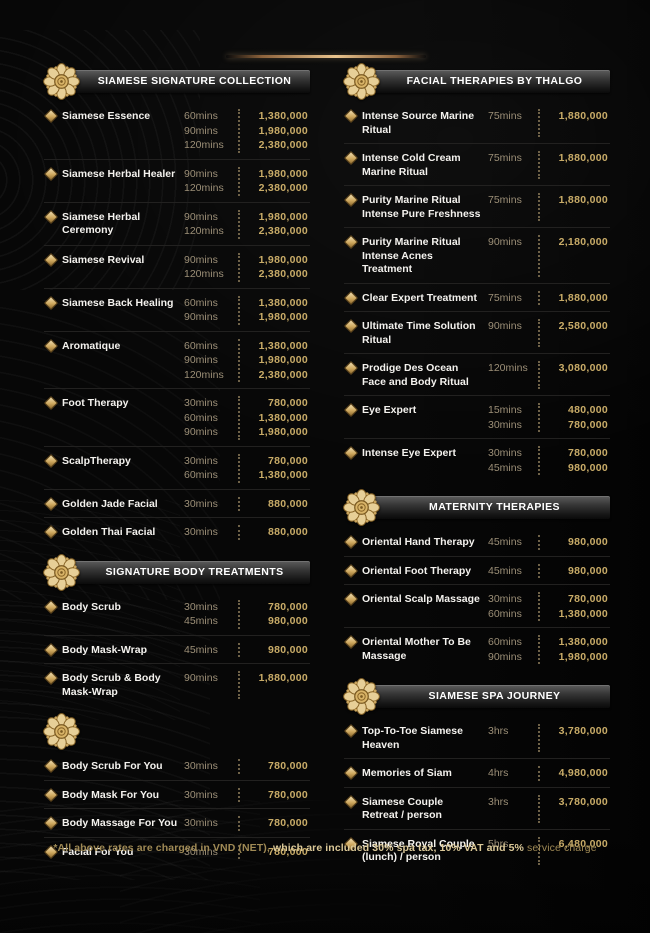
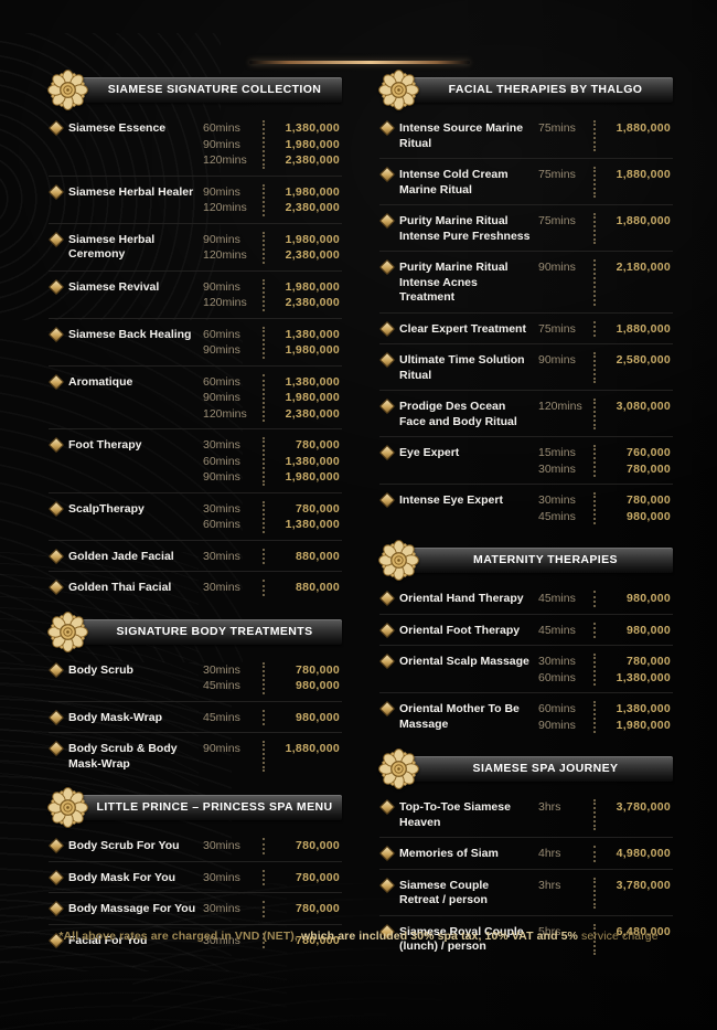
  SIAMESE SIGNATURE COLLECTION
  Siamese Essence
  60mins
  90mins
  120mins
  1,380,000
  1,980,000
  2,380,000
  Siamese Herbal Healer
  90mins
  120mins
  1,980,000
  2,380,000
  Siamese Herbal Ceremony
  90mins
  120mins
  1,980,000
  2,380,000
  Siamese Revival
  90mins
  120mins
  1,980,000
  2,380,000
  Siamese Back Healing
  60mins
  90mins
  1,380,000
  1,980,000
  Aromatique
  60mins
  90mins
  120mins
  1,380,000
  1,980,000
  2,380,000
  Foot Therapy
  30mins
  60mins
  90mins
  780,000
  1,380,000
  1,980,000
  ScalpTherapy
  30mins
  60mins
  780,000
  1,380,000
  Golden Jade Facial
  30mins
  880,000
  Golden Thai Facial
  30mins
  880,000
  SIGNATURE BODY TREATMENTS
  Body Scrub
  30mins
  45mins
  780,000
  980,000
  Body Mask-Wrap
  45mins
  980,000
  Body Scrub & Body Mask-Wrap
  90mins
  1,880,000
+ LITTLE PRINCE – PRINCESS SPA MENU
  Body Scrub For You
  30mins
  780,000
  Body Mask For You
  30mins
  780,000
  Body Massage For You
  30mins
  780,000
  Facial For You
  30mins
  780,000
  FACIAL THERAPIES BY THALGO
  Intense Source Marine Ritual
  75mins
  1,880,000
  Intense Cold Cream Marine Ritual
  75mins
  1,880,000
  Purity Marine Ritual Intense Pure Freshness
  75mins
  1,880,000
  Purity Marine Ritual Intense Acnes Treatment
  90mins
  2,180,000
  Clear Expert Treatment
  75mins
  1,880,000
  Ultimate Time Solution Ritual
  90mins
  2,580,000
  Prodige Des Ocean Face and Body Ritual
  120mins
  3,080,000
  Eye Expert
  15mins
  30mins
- 480,000
+ 760,000
  780,000
  Intense Eye Expert
  30mins
  45mins
  780,000
  980,000
  MATERNITY THERAPIES
  Oriental Hand Therapy
  45mins
  980,000
  Oriental Foot Therapy
  45mins
  980,000
  Oriental Scalp Massage
  30mins
  60mins
  780,000
  1,380,000
  Oriental Mother To Be Massage
  60mins
  90mins
  1,380,000
  1,980,000
  SIAMESE SPA JOURNEY
  Top-To-Toe Siamese Heaven
  3hrs
  3,780,000
  Memories of Siam
  4hrs
  4,980,000
  Siamese Couple Retreat / person
  3hrs
  3,780,000
  Siamese Royal Couple (lunch) / person
  5hrs
  6,480,000
  *All above rates are charged in VND (NET), which are included 30% spa tax, 10% VAT and 5% service charge
